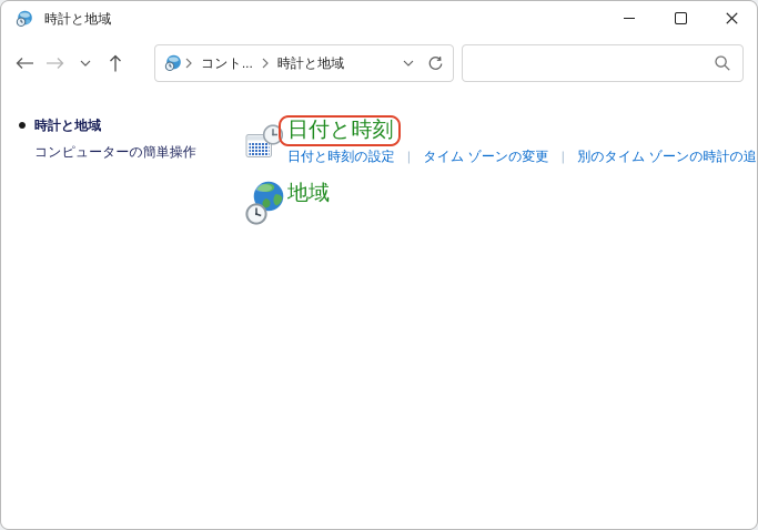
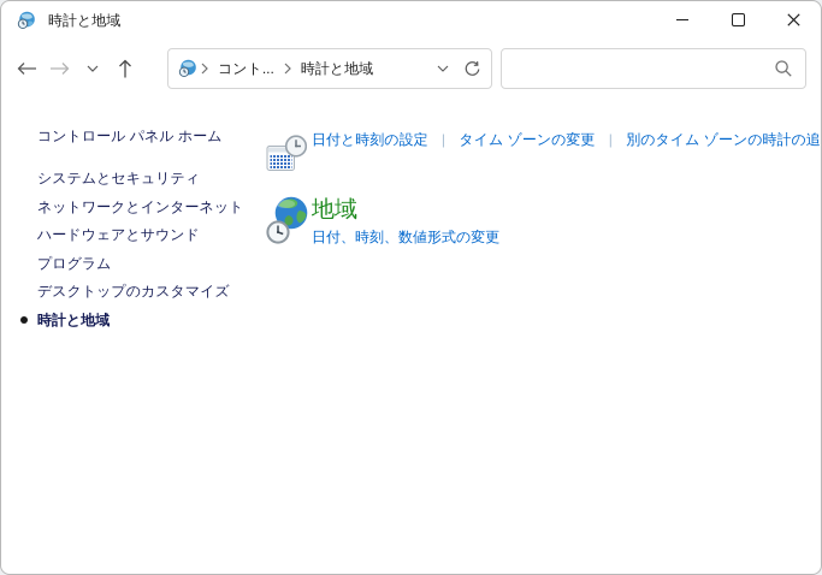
  時計と地域
  コント...
  時計と地域
+ コントロール パネル ホーム
+ システムとセキュリティ
+ ネットワークとインターネット
+ ハードウェアとサウンド
+ プログラム
+ デスクトップのカスタマイズ
  時計と地域
- コンピューターの簡単操作
- 日付と時刻
  日付と時刻の設定 | タイム ゾーンの変更 | 別のタイム ゾーンの時計の追
  地域
+ 日付、時刻、数値形式の変更
